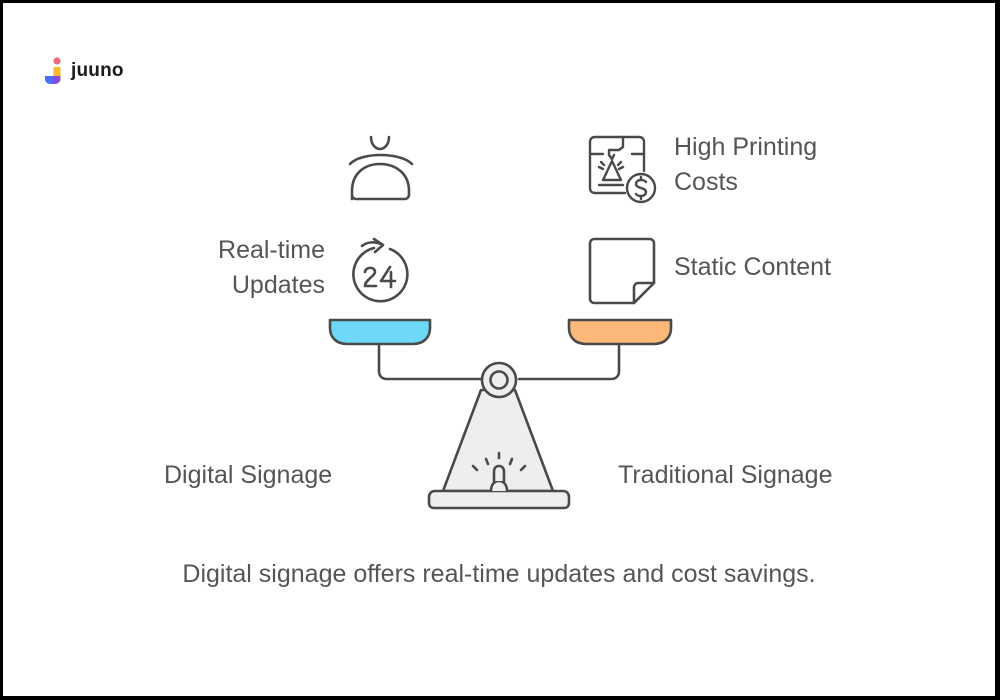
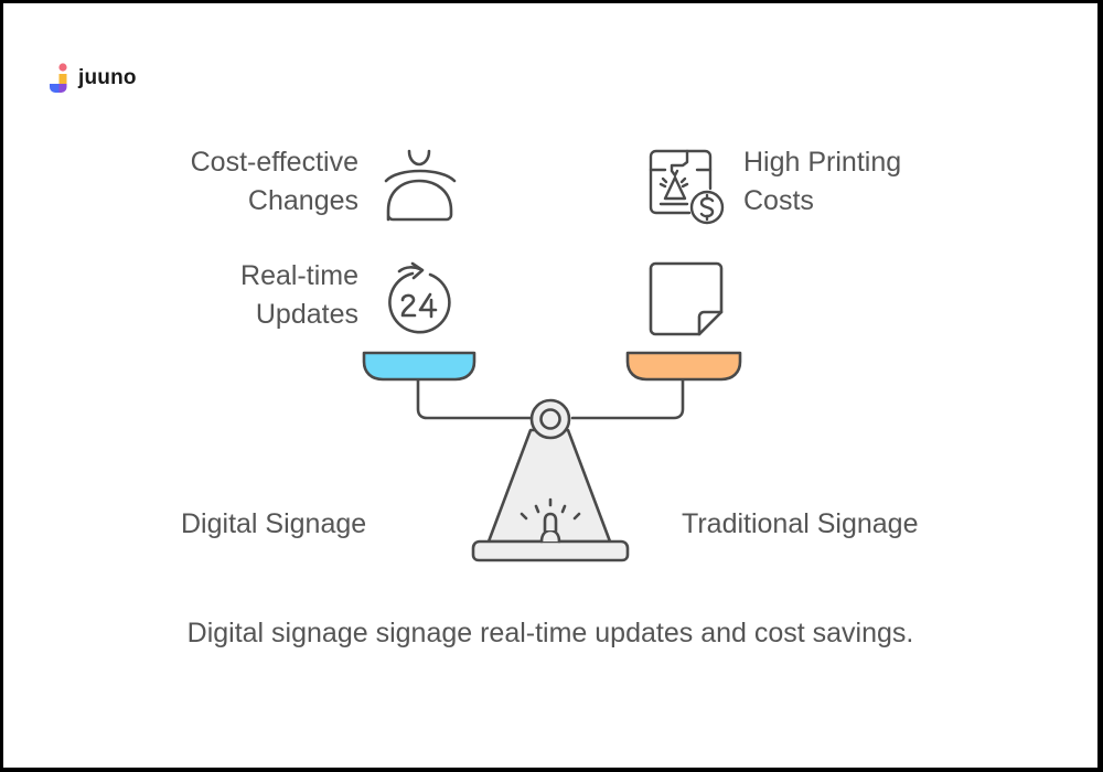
  juuno
+ Cost-effective
+ Changes
  Real-time
  Updates
  High Printing
  Costs
- Static Content
  Digital Signage
  Traditional Signage
- Digital signage offers real-time updates and cost savings.
+ Digital signage signage real-time updates and cost savings.
